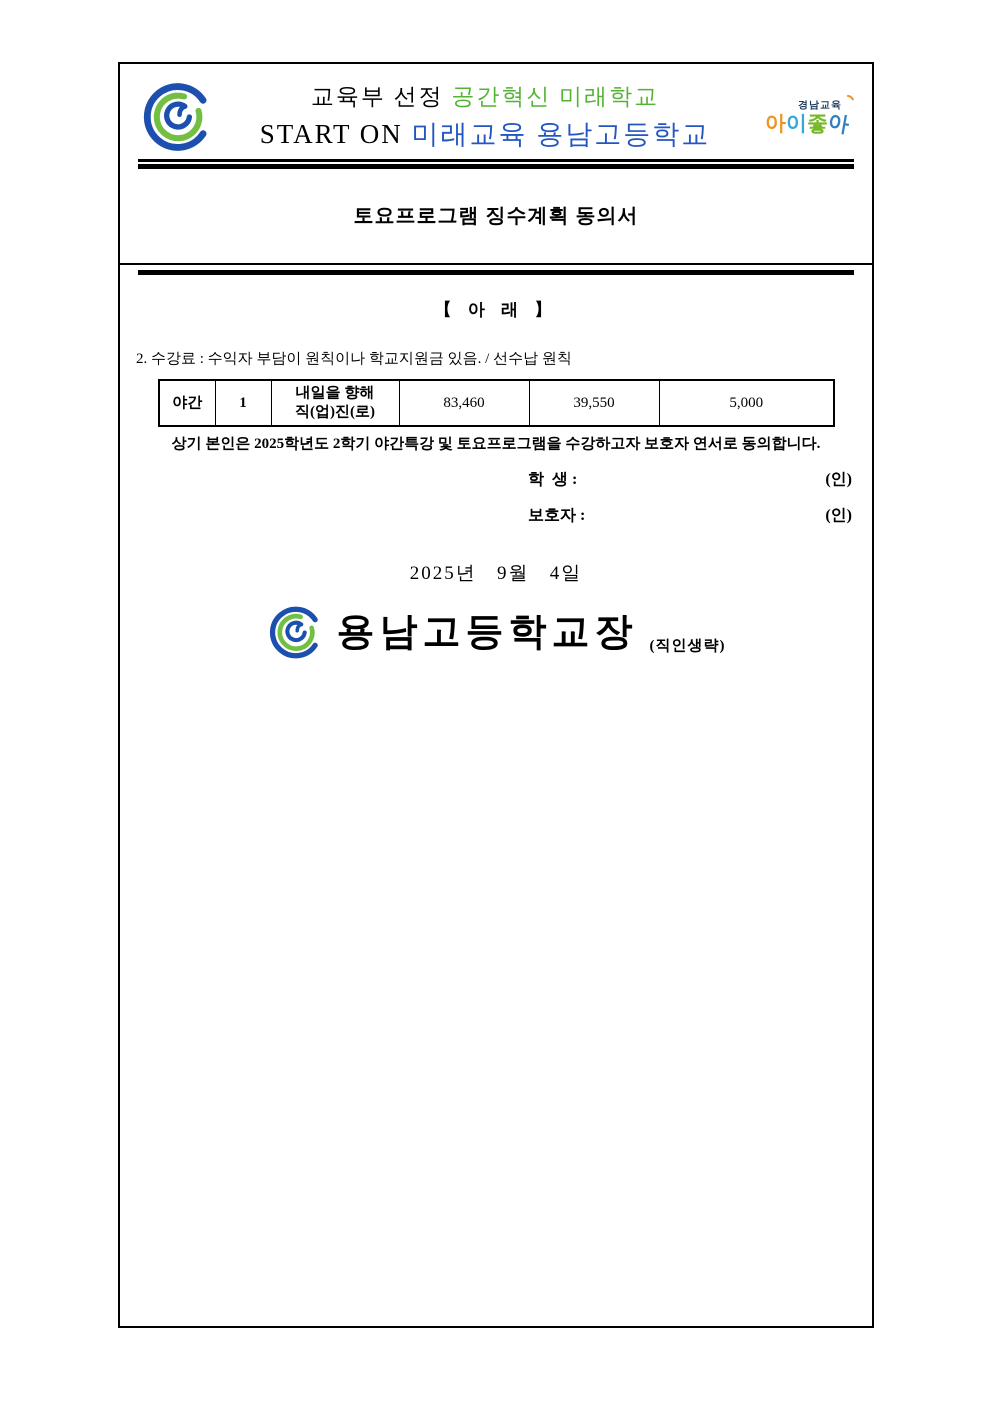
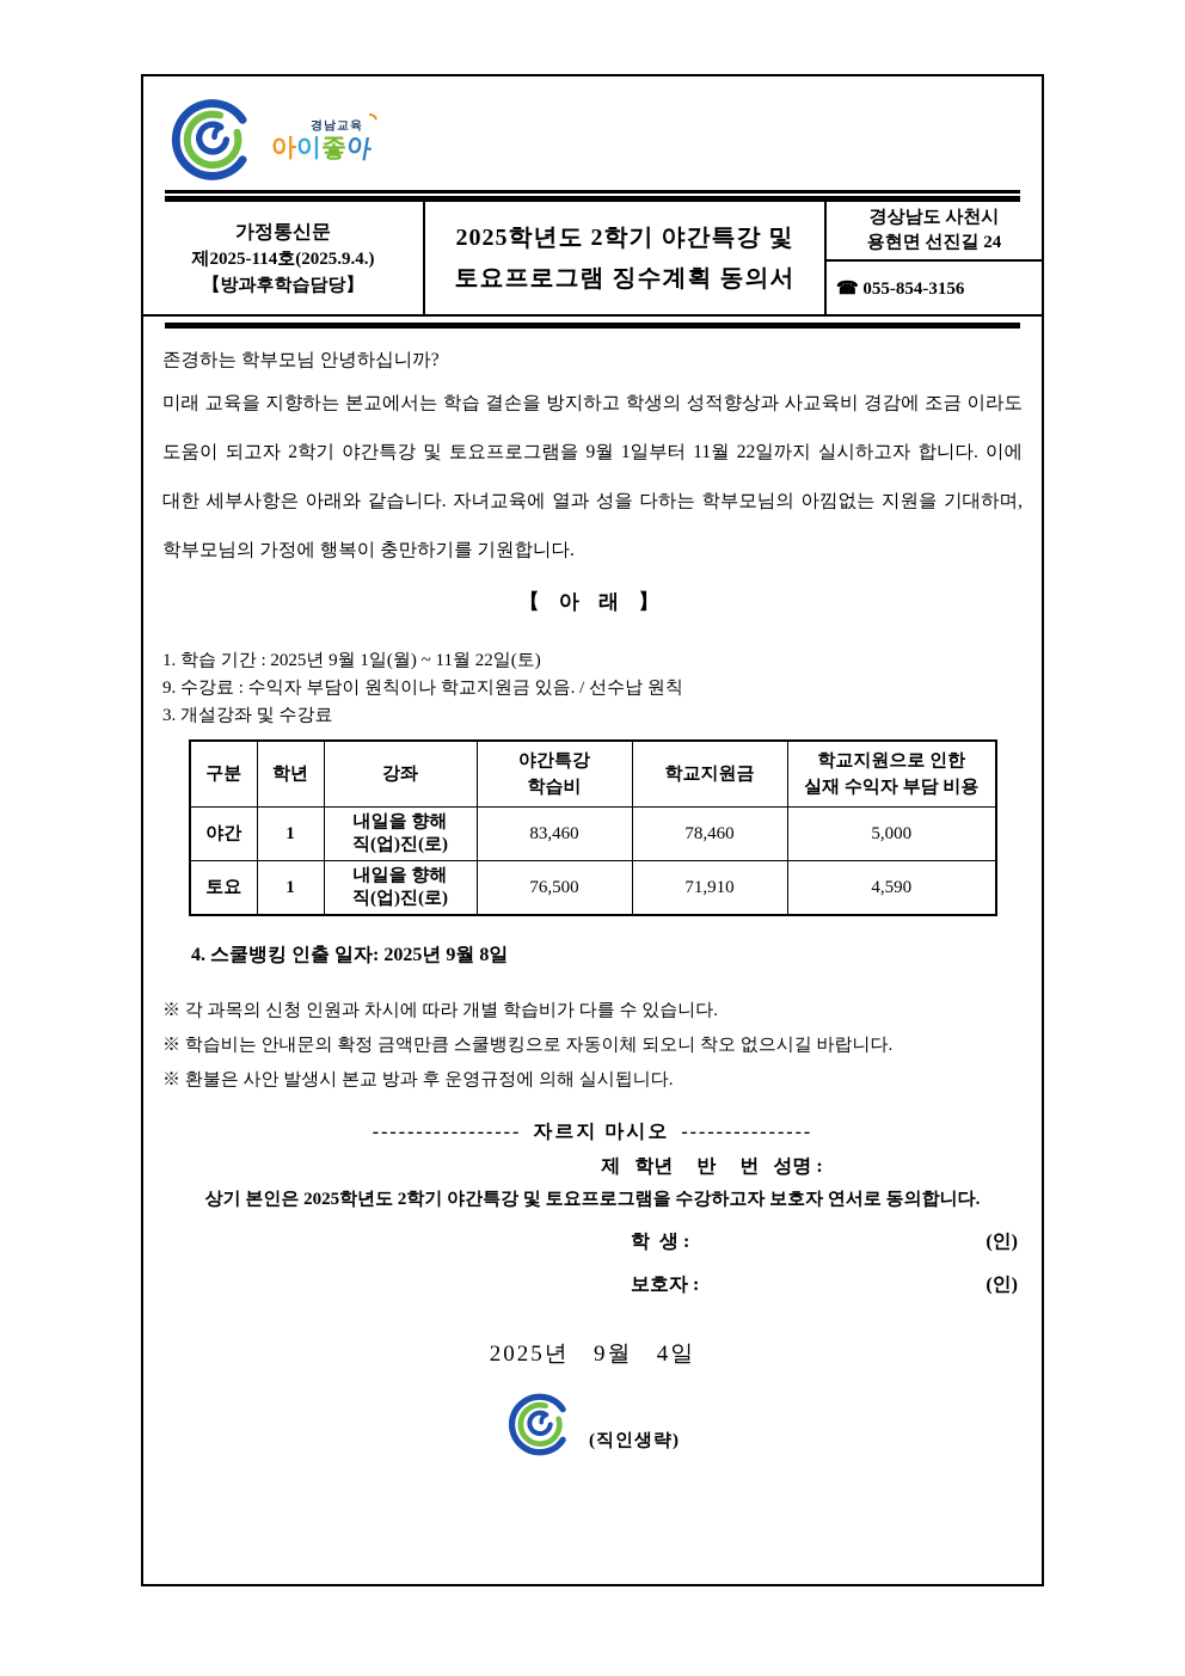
- 교육부 선정 공간혁신 미래학교
- START ON 미래교육 용남고등학교
  경남교육
+ 가정통신문
+ 제2025-114호(2025.9.4.)
+ 【방과후학습담당】
+ 2025학년도 2학기 야간특강 및
  토요프로그램 징수계획 동의서
+ 경상남도 사천시
+ 용현면 선진길 24
+ ☎ 055-854-3156
+ 존경하는 학부모님 안녕하십니까?
+ 미래 교육을 지향하는 본교에서는 학습 결손을 방지하고 학생의 성적향상과 사교육비 경감에 조금 이라도 도움이 되고자 2학기 야간특강 및 토요프로그램을 9월 1일부터 11월 22일까지 실시하고자 합니다. 이에 대한 세부사항은 아래와 같습니다. 자녀교육에 열과 성을 다하는 학부모님의 아낌없는 지원을 기대하며, 학부모님의 가정에 행복이 충만하기를 기원합니다.
  【 아 래 】
+ 1. 학습 기간 : 2025년 9월 1일(월) ~ 11월 22일(토)
- 2. 수강료 : 수익자 부담이 원칙이나 학교지원금 있음. / 선수납 원칙
+ 9. 수강료 : 수익자 부담이 원칙이나 학교지원금 있음. / 선수납 원칙
+ 3. 개설강좌 및 수강료
+ 구분	학년	강좌	야간특강 학습비	학교지원금	학교지원으로 인한 실재 수익자 부담 비용
- 야간	1	내일을 향해 직(업)진(로)	83,460	39,550	5,000
+ 야간	1	내일을 향해 직(업)진(로)	83,460	78,460	5,000
+ 토요	1	내일을 향해 직(업)진(로)	76,500	71,910	4,590
+ 4. 스쿨뱅킹 인출 일자: 2025년 9월 8일
+ ※ 각 과목의 신청 인원과 차시에 따라 개별 학습비가 다를 수 있습니다.
+ ※ 학습비는 안내문의 확정 금액만큼 스쿨뱅킹으로 자동이체 되오니 착오 없으시길 바랍니다.
+ ※ 환불은 사안 발생시 본교 방과 후 운영규정에 의해 실시됩니다.
+ ----------------- 자르지 마시오 ---------------
+ 제 학년 반 번 성명 :
  상기 본인은 2025학년도 2학기 야간특강 및 토요프로그램을 수강하고자 보호자 연서로 동의합니다.
  학 생 :
  (인)
  보호자 :
  (인)
  2025년 9월 4일
- 용남고등학교장
  (직인생략)
